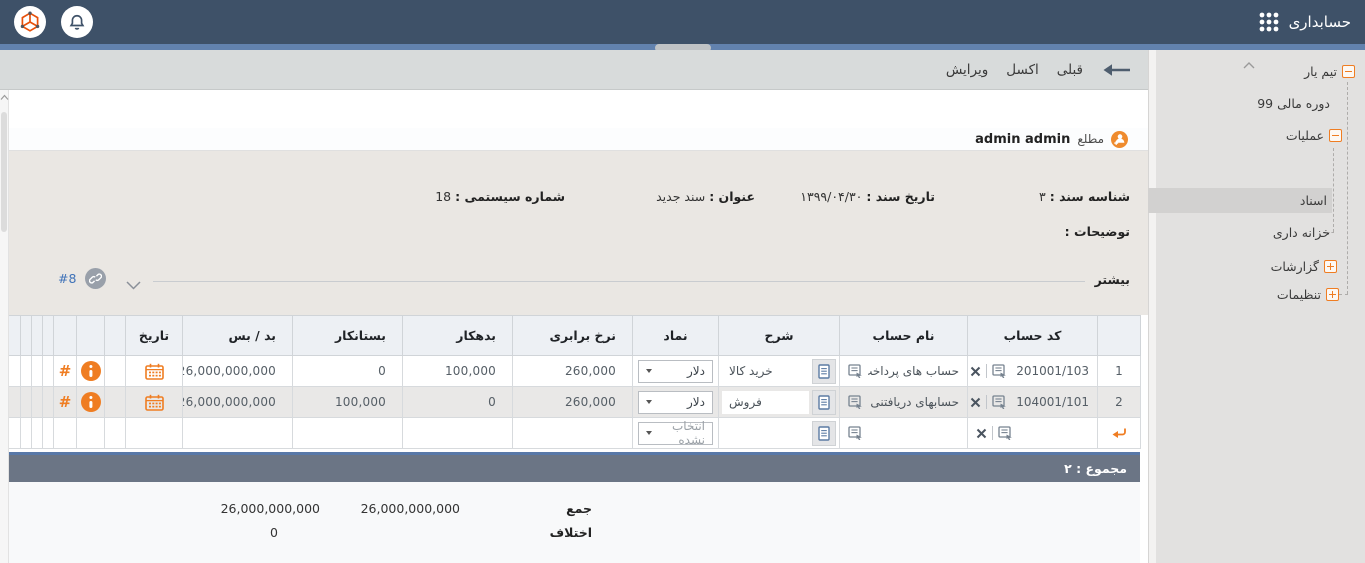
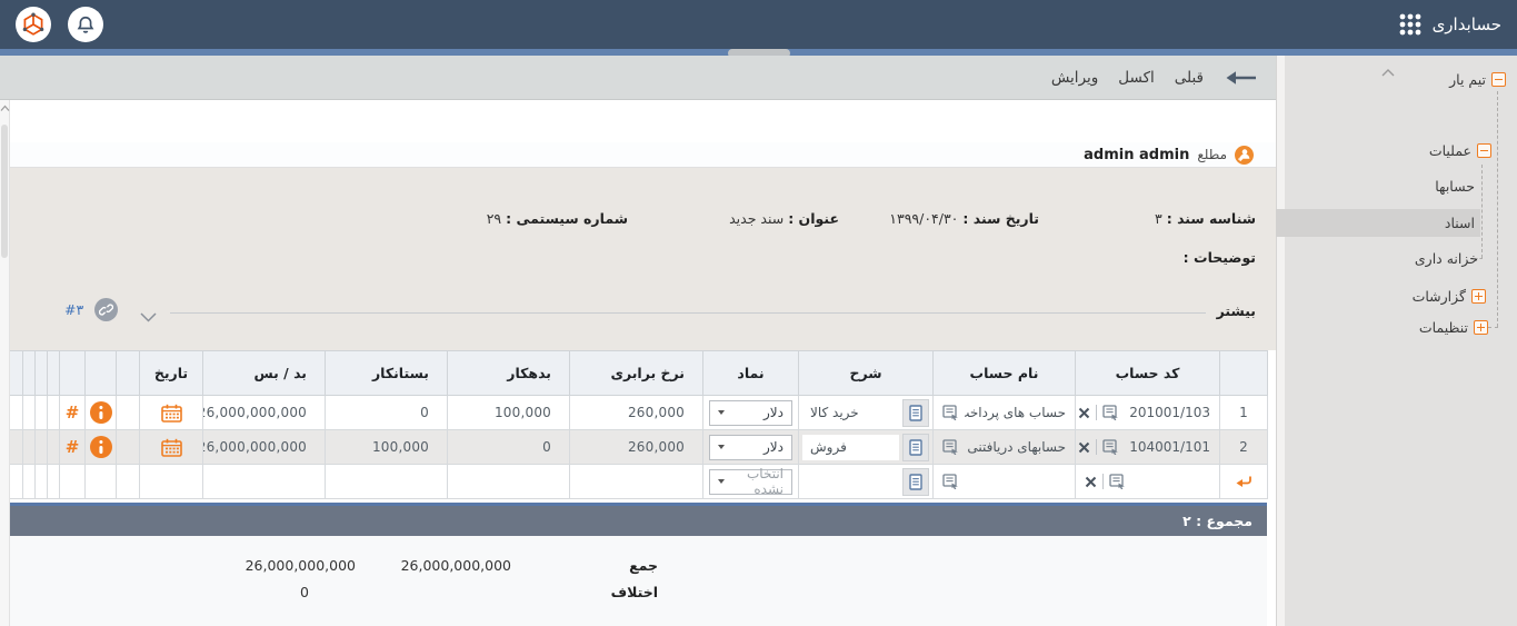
  حسابداری
  تیم یار
- دوره مالی 99
  عملیات
+ حسابها
  اسناد
  خزانه داری
  گزارشات
  تنظیمات
  قبلی
  اکسل
  ویرایش
  مطلع
  admin admin
  شناسه سند : ۳
  تاریخ سند : ۱۳۹۹/۰۴/۳۰
  عنوان : سند جدید
- شماره سیستمی : 18
+ شماره سیستمی : ۲۹
  توضیحات :
  بیشتر
- #8
+ #۳
  	کد حساب	نام حساب	شرح	نماد	نرخ برابری	بدهکار	بستانکار	بد / بس	تاریخ
  1	201001/103	حساب های پرداخ	خرید کالا	دلار	260,000	100,000	0	26,000,000,000				#
  2	104001/101	حسابهای دریافتنی	فروش	دلار	260,000	0	100,000	6,000,000,000				#
  				انتخاب نشده
  مجموع : ۲
  جمع
  26,000,000,000
  26,000,000,000
  اختلاف
  0
